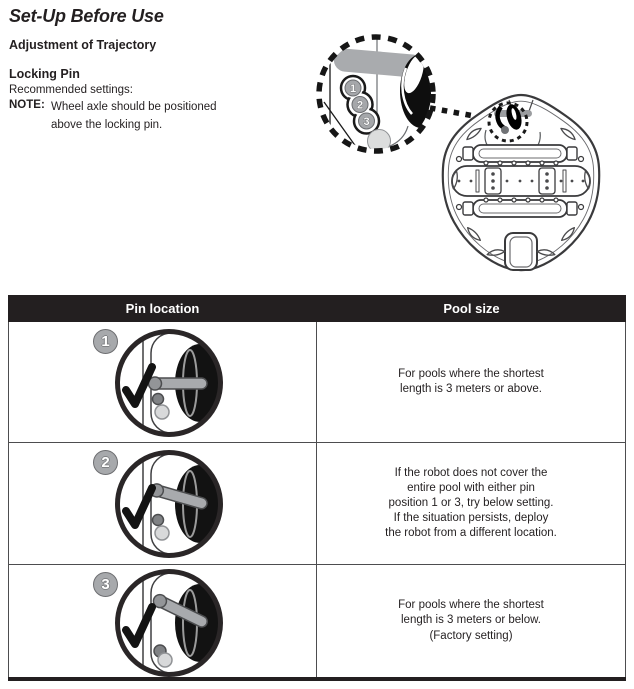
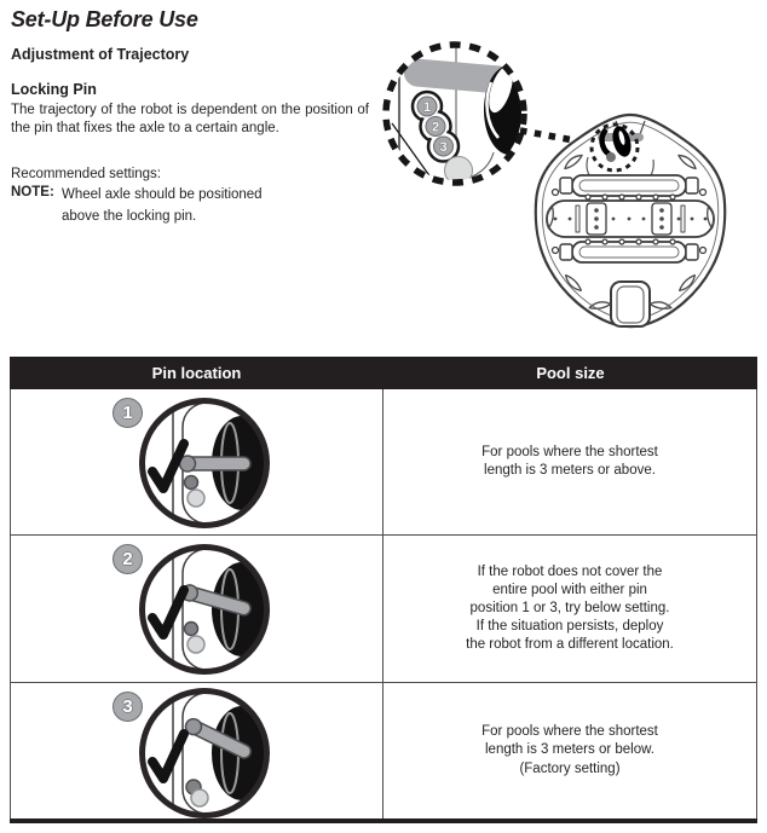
  Set-Up Before Use
  Adjustment of Trajectory
  Locking Pin
+ The trajectory of the robot is dependent on the position of the pin that fixes the axle to a certain angle.
  Recommended settings:
  NOTE:
  Wheel axle should be positioned
  above the locking pin.
  1
  2
  3
  Pin location
  Pool size
  1
  For pools where the shortest
  length is 3 meters or above.
  2
  If the robot does not cover the
  entire pool with either pin
  position 1 or 3, try below setting.
  If the situation persists, deploy
  the robot from a different location.
  3
  For pools where the shortest
  length is 3 meters or below.
  (Factory setting)
